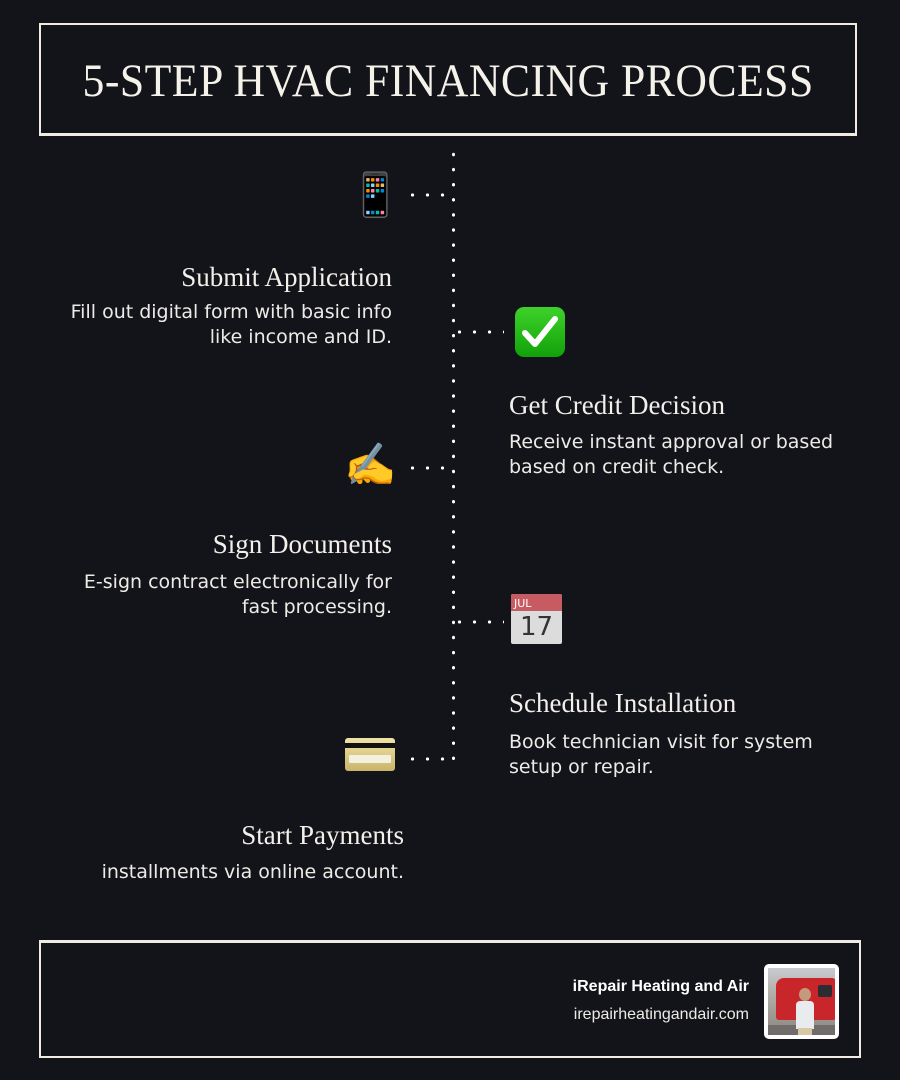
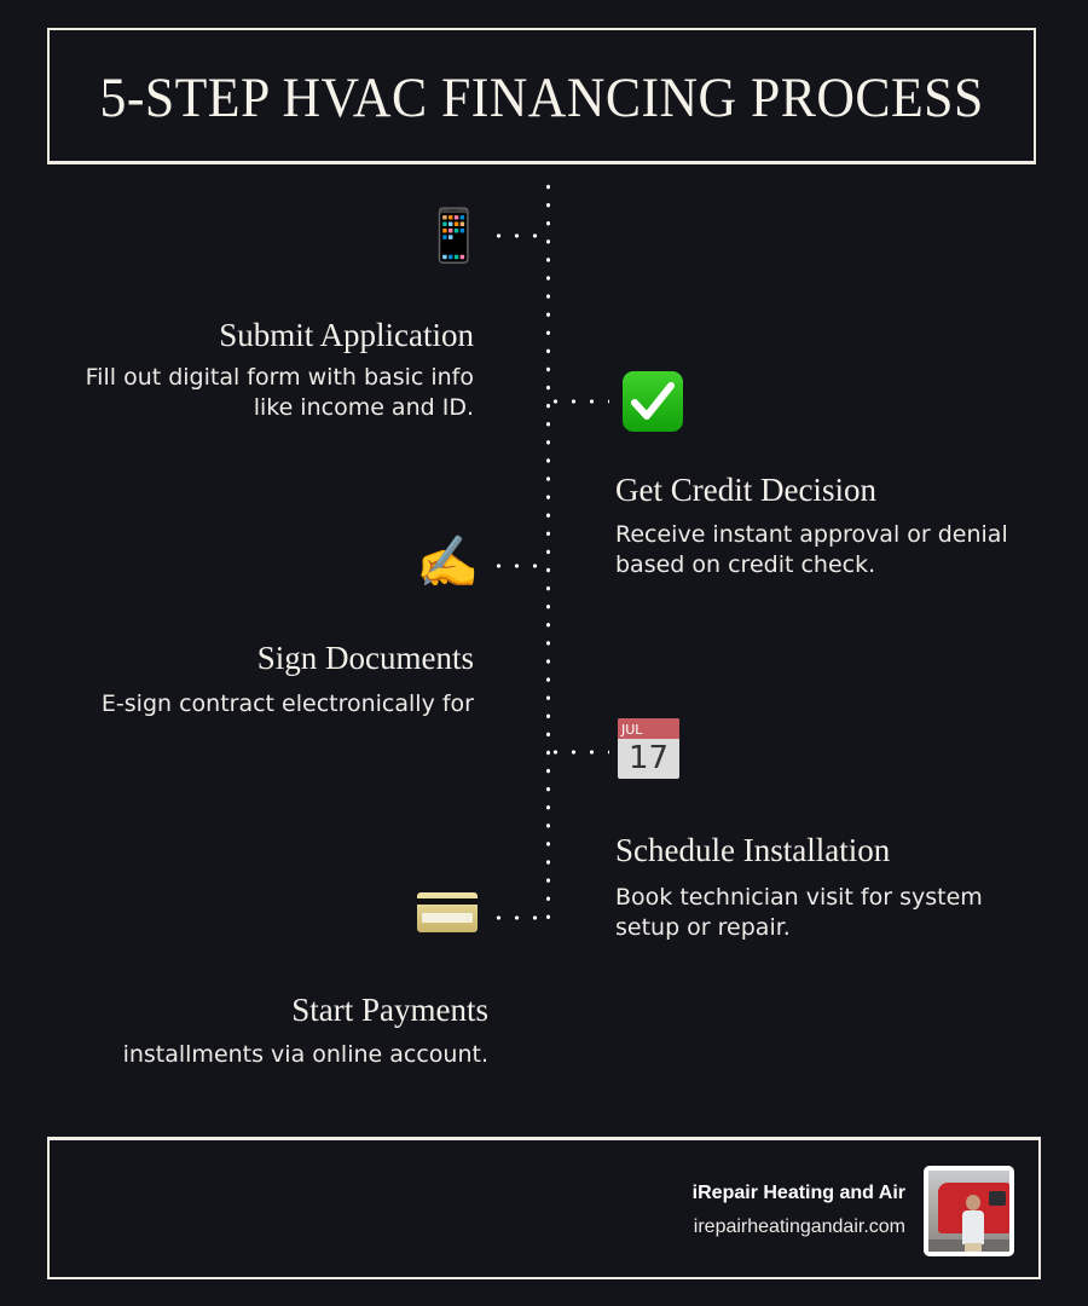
  5-STEP HVAC FINANCING PROCESS
  📱
  Submit Application
  Fill out digital form with basic info
  like income and ID.
  Get Credit Decision
- Receive instant approval or based
+ Receive instant approval or denial
  based on credit check.
  ✍️
  Sign Documents
  E-sign contract electronically for
- fast processing.
  JUL
  17
  Schedule Installation
  Book technician visit for system
  setup or repair.
  Start Payments
  installments via online account.
  iRepair Heating and Air
  irepairheatingandair.com
